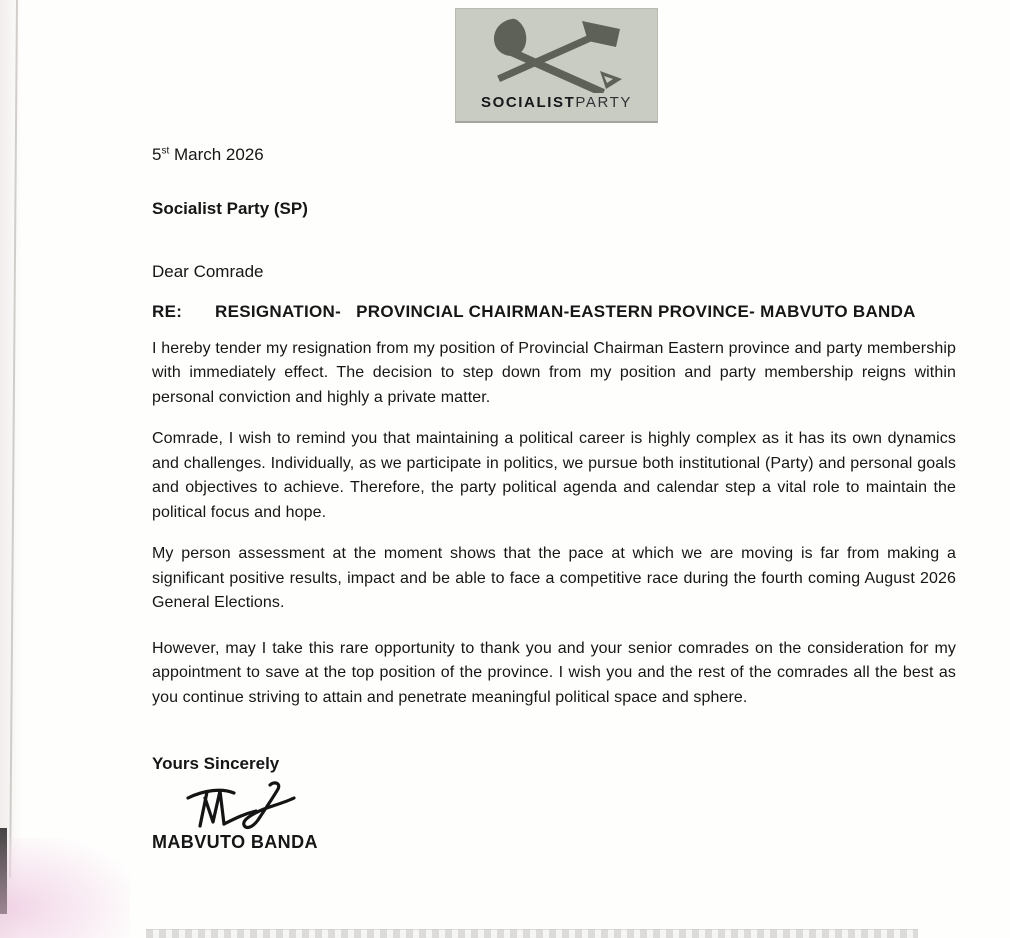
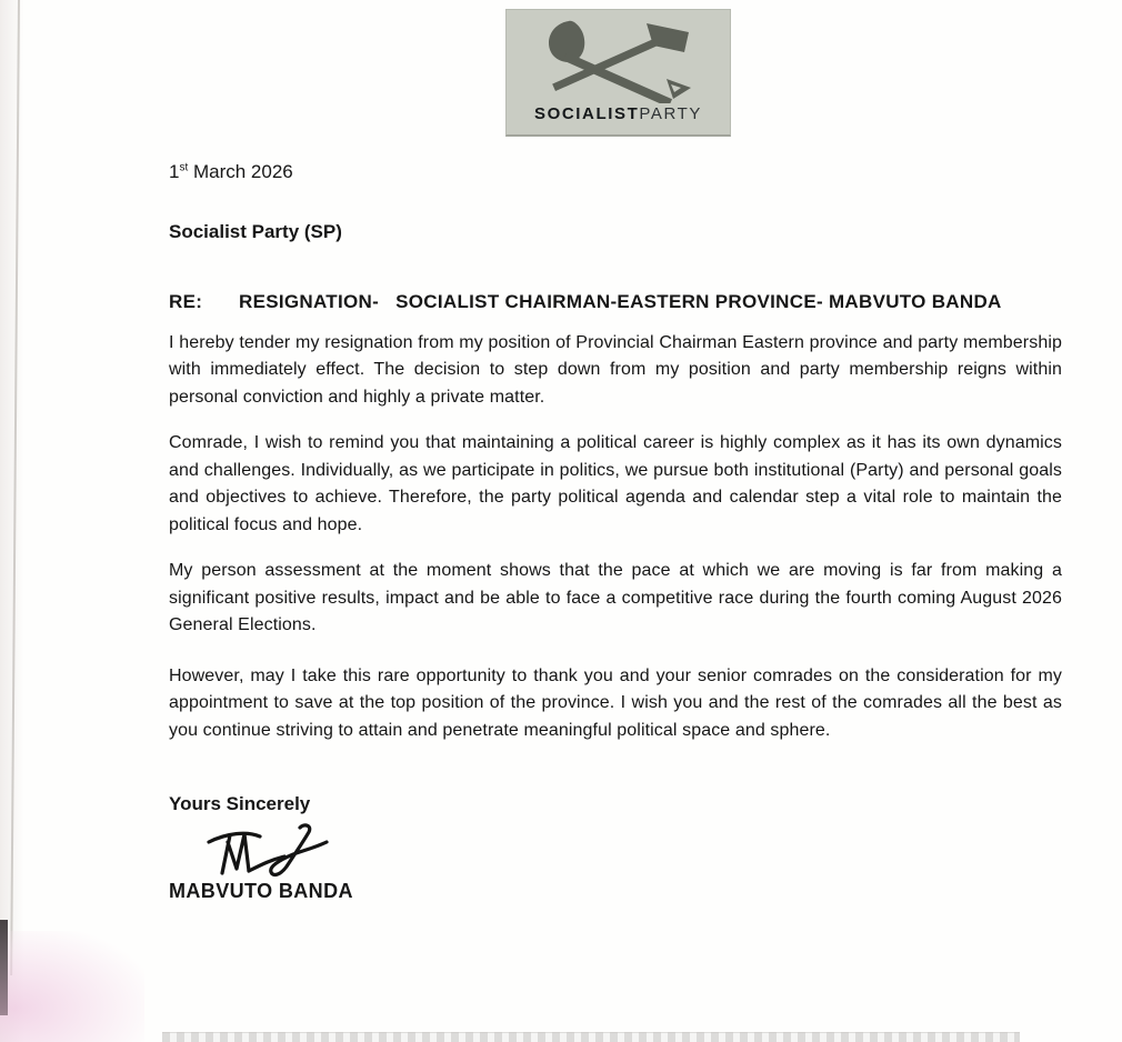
  SOCIALISTPARTY
- 5st March 2026
+ 1st March 2026
  Socialist Party (SP)
- Dear Comrade
  RE:
- RESIGNATION- PROVINCIAL CHAIRMAN-EASTERN PROVINCE- MABVUTO BANDA
+ RESIGNATION- SOCIALIST CHAIRMAN-EASTERN PROVINCE- MABVUTO BANDA
  I hereby tender my resignation from my position of Provincial Chairman Eastern province and party membership with immediately effect. The decision to step down from my position and party membership reigns within personal conviction and highly a private matter.
  Comrade, I wish to remind you that maintaining a political career is highly complex as it has its own dynamics and challenges. Individually, as we participate in politics, we pursue both institutional (Party) and personal goals and objectives to achieve. Therefore, the party political agenda and calendar step a vital role to maintain the political focus and hope.
  My person assessment at the moment shows that the pace at which we are moving is far from making a significant positive results, impact and be able to face a competitive race during the fourth coming August 2026 General Elections.
  However, may I take this rare opportunity to thank you and your senior comrades on the consideration for my appointment to save at the top position of the province. I wish you and the rest of the comrades all the best as you continue striving to attain and penetrate meaningful political space and sphere.
  Yours Sincerely
  MABVUTO BANDA
